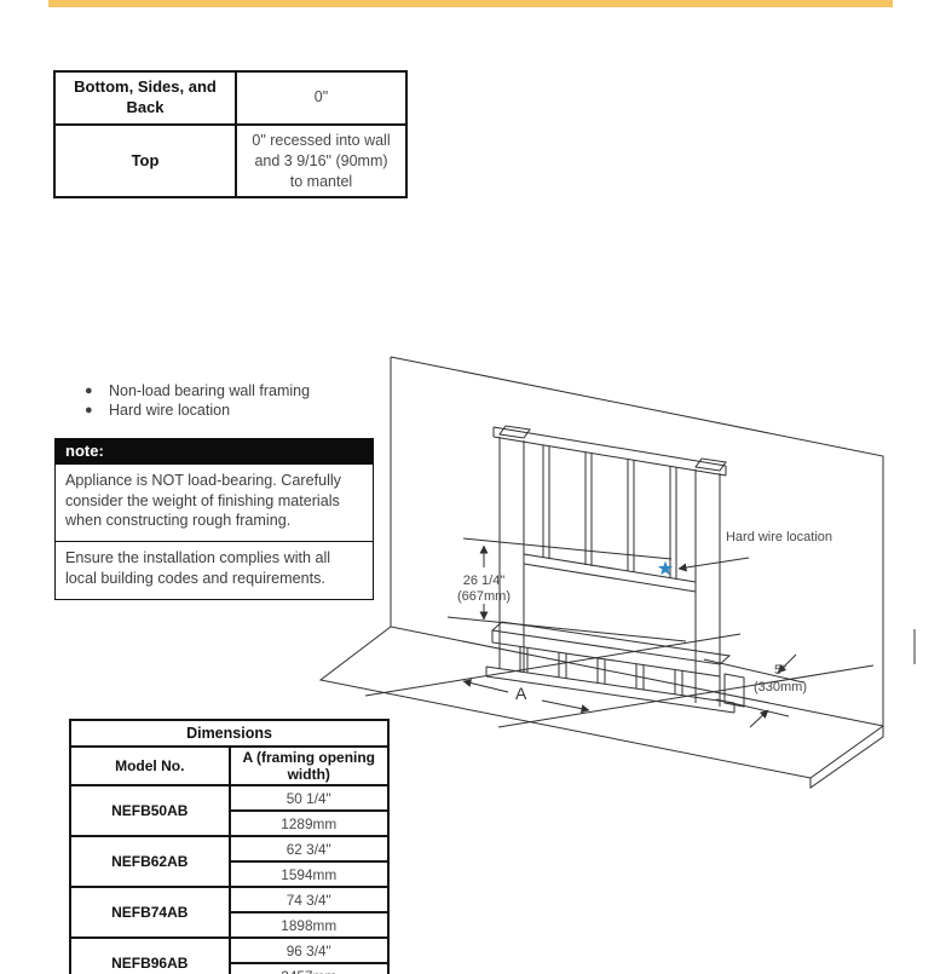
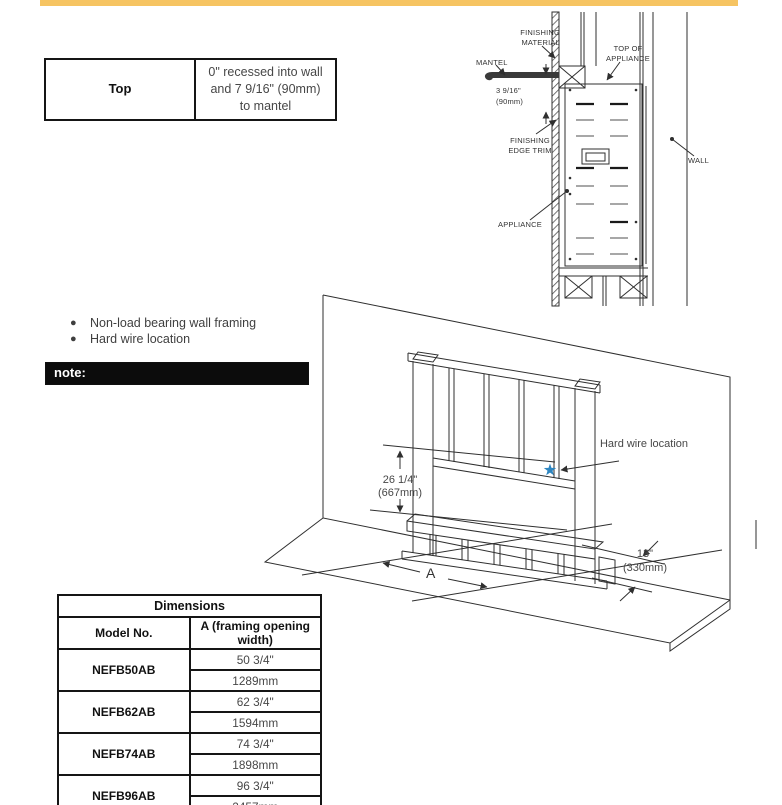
- Bottom, Sides, and Back	0"
- Top	0" recessed into wall and 3 9/16" (90mm) to mantel
+ Top	0" recessed into wall and 7 9/16" (90mm) to mantel
+ FINISHING MATERIAL
+ MANTEL
+ 3 9/16"
+ (90mm)
+ FINISHING EDGE TRIM
+ APPLIANCE
+ TOP OF APPLIANCE
+ WALL
  ●
  Non-load bearing wall framing
  ●
  Hard wire location
  note:
- Appliance is NOT load-bearing. Carefully consider the weight of finishing materials when constructing rough framing.
- Ensure the installation complies with all local building codes and requirements.
  26 1/4"
  (667mm)
  Hard wire location
- 5"
+ 13"
  (330mm)
  A
  Dimensions
  Model No.	A (framing opening width)
- NEFB50AB	50 1/4"
+ NEFB50AB	50 3/4"
  1289mm
  NEFB62AB	62 3/4"
  1594mm
  NEFB74AB	74 3/4"
  1898mm
  NEFB96AB	96 3/4"
